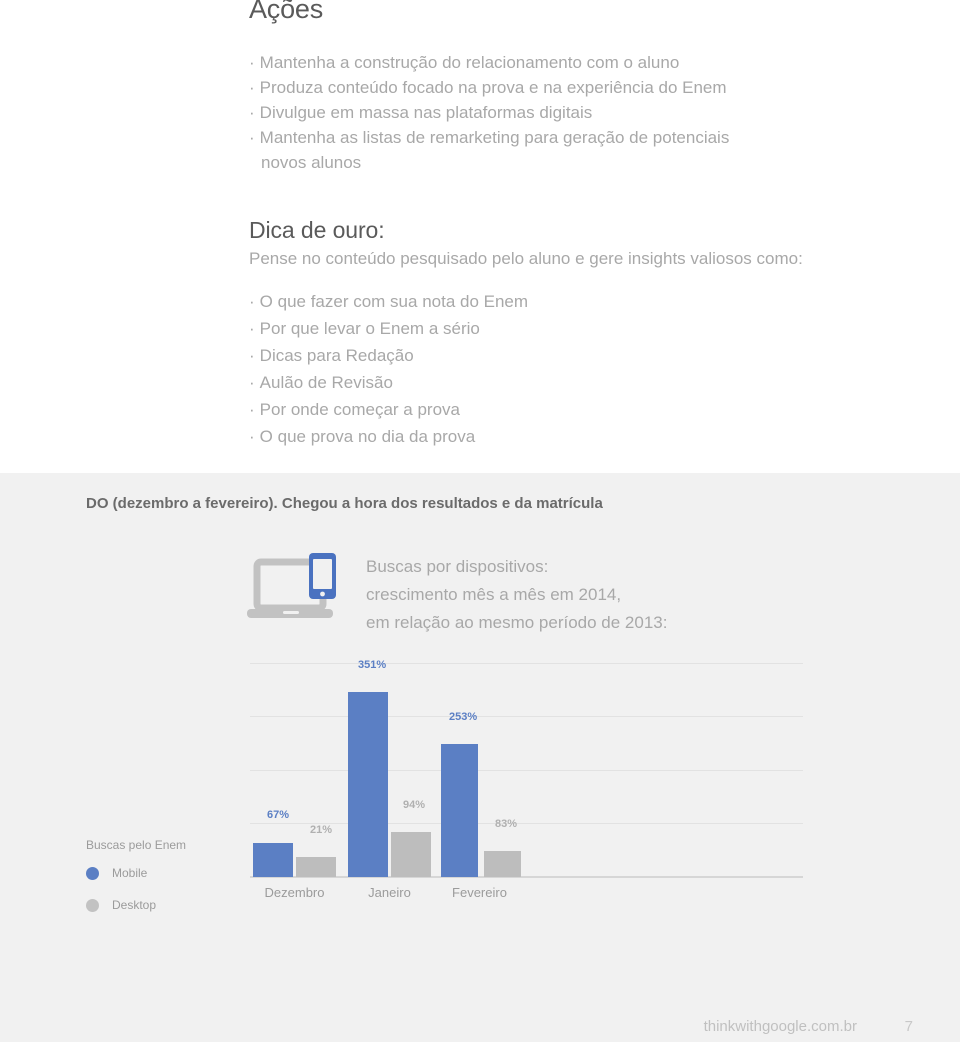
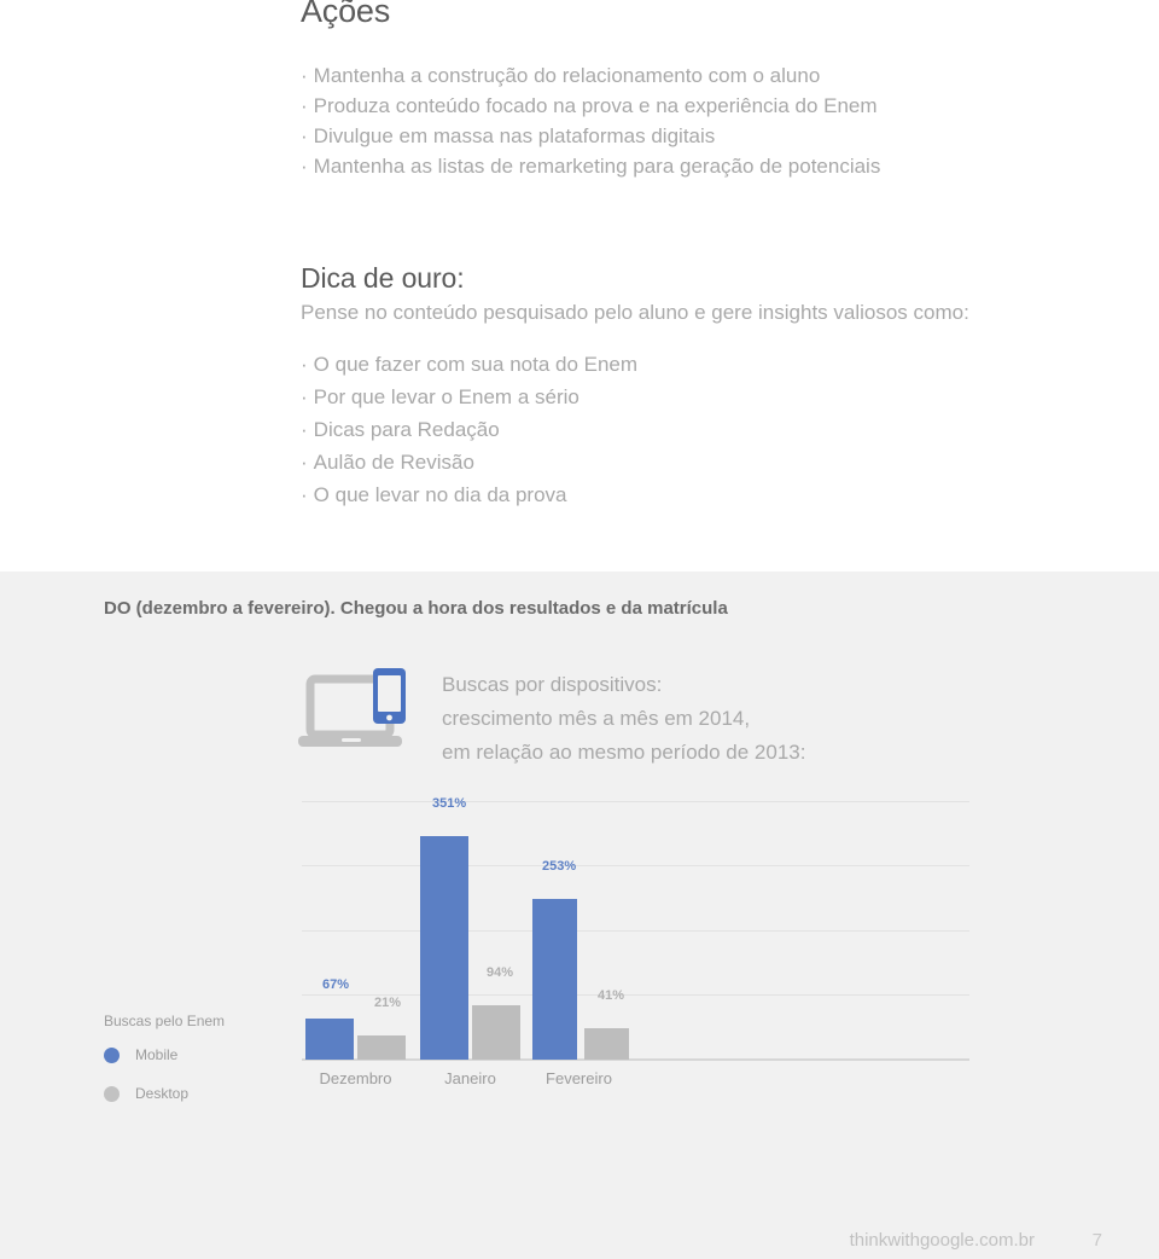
  Ações
  · Mantenha a construção do relacionamento com o aluno
  · Produza conteúdo focado na prova e na experiência do Enem
  · Divulgue em massa nas plataformas digitais
  · Mantenha as listas de remarketing para geração de potenciais
- novos alunos
  Dica de ouro:
  Pense no conteúdo pesquisado pelo aluno e gere insights valiosos como:
  · O que fazer com sua nota do Enem
  · Por que levar o Enem a sério
  · Dicas para Redação
  · Aulão de Revisão
- · Por onde começar a prova
- · O que prova no dia da prova
+ · O que levar no dia da prova
  DO (dezembro a fevereiro). Chegou a hora dos resultados e da matrícula
  Buscas por dispositivos:
  crescimento mês a mês em 2014,
  em relação ao mesmo período de 2013:
  67%
  21%
  Dezembro
  351%
  94%
  Janeiro
  253%
- 83%
+ 41%
  Fevereiro
  Buscas pelo Enem
  Mobile
  Desktop
  thinkwithgoogle.com.br
  7
